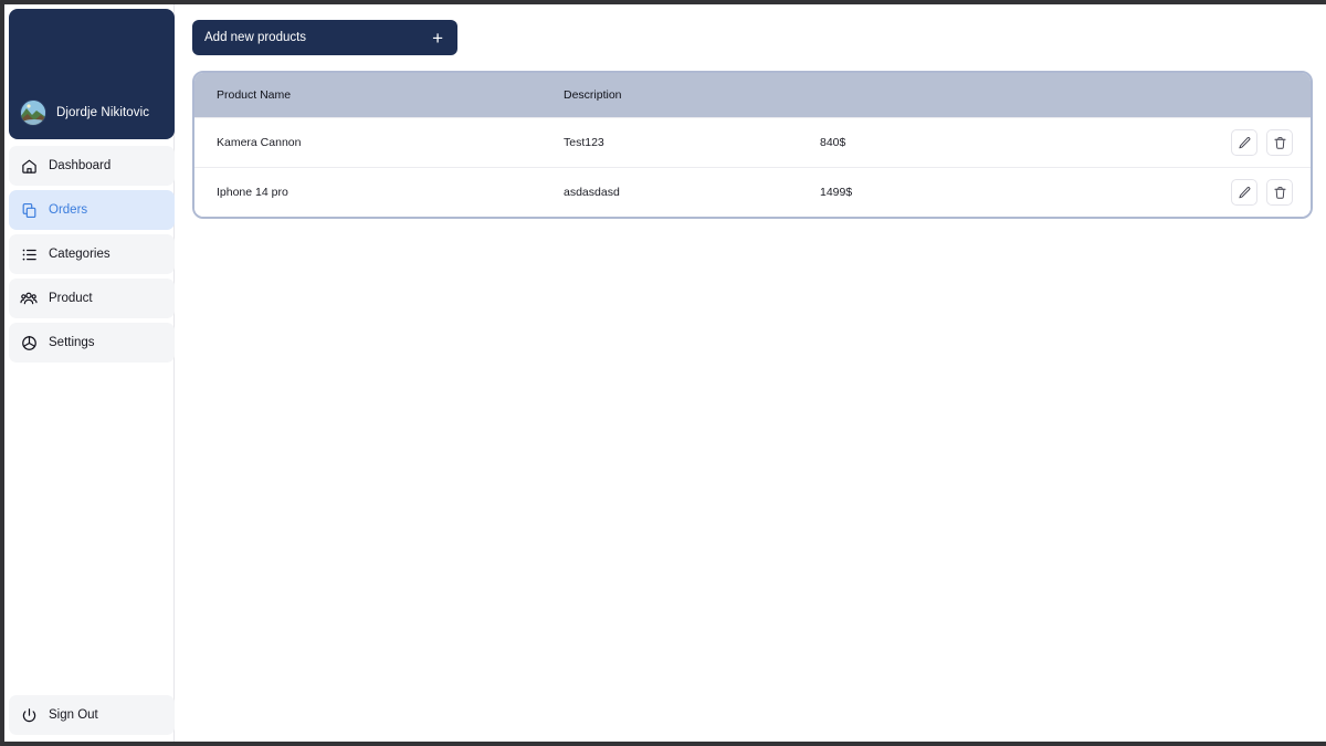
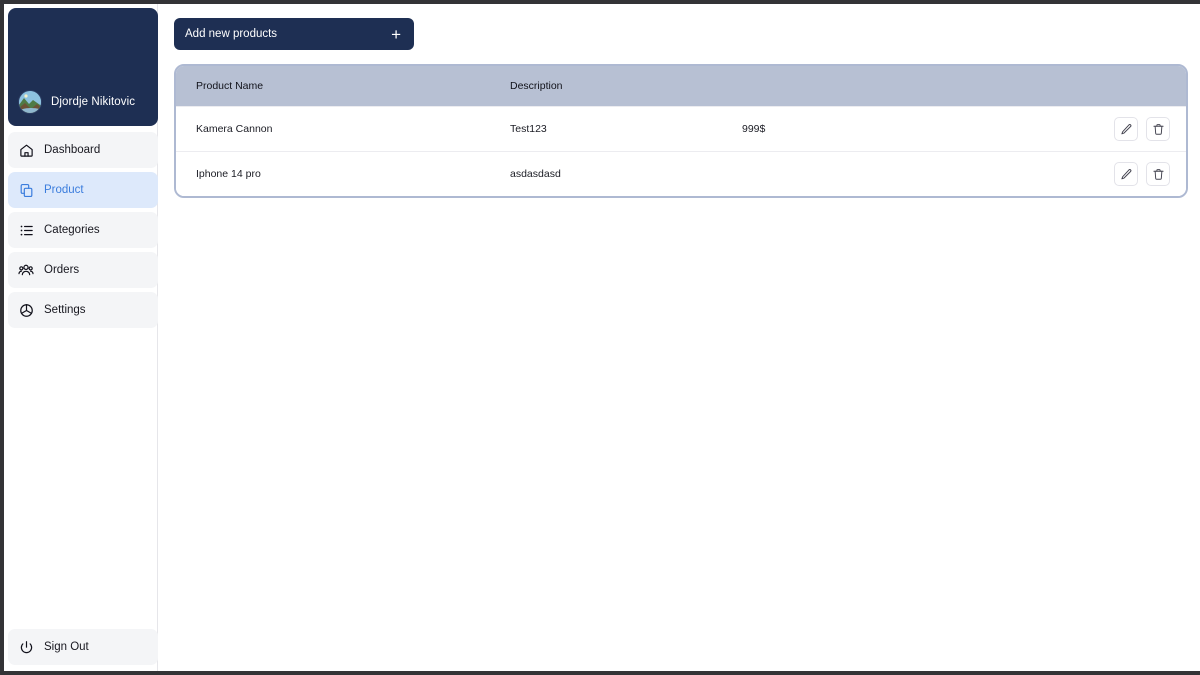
  Djordje Nikitovic
  Dashboard
- Orders
+ Product
  Categories
- Product
+ Orders
  Settings
  Sign Out
  Add new products
  +
  Product Name
  Description
  Kamera Cannon
  Test123
- 840$
+ 999$
  Iphone 14 pro
  asdasdasd
- 1499$
